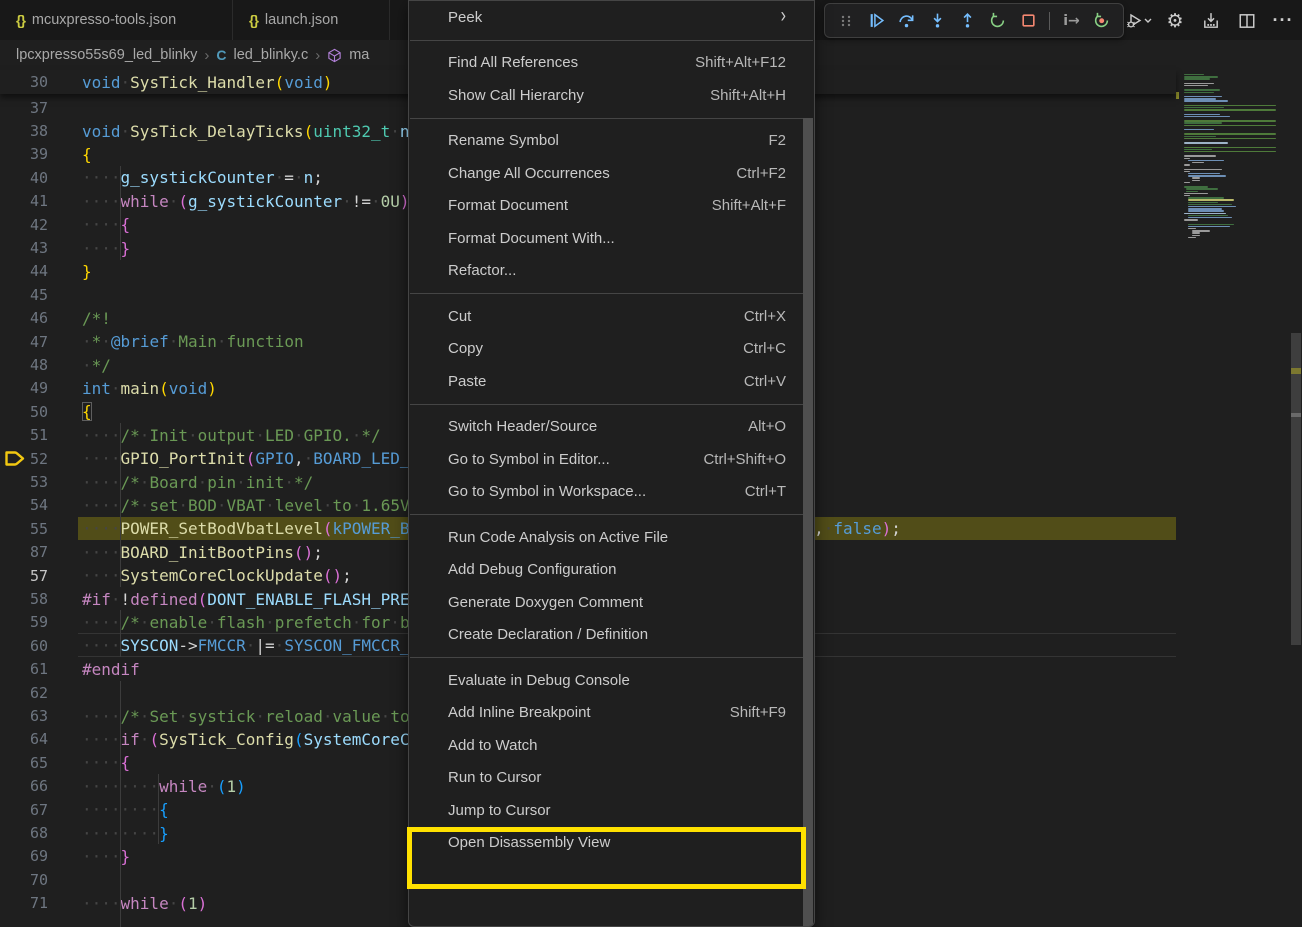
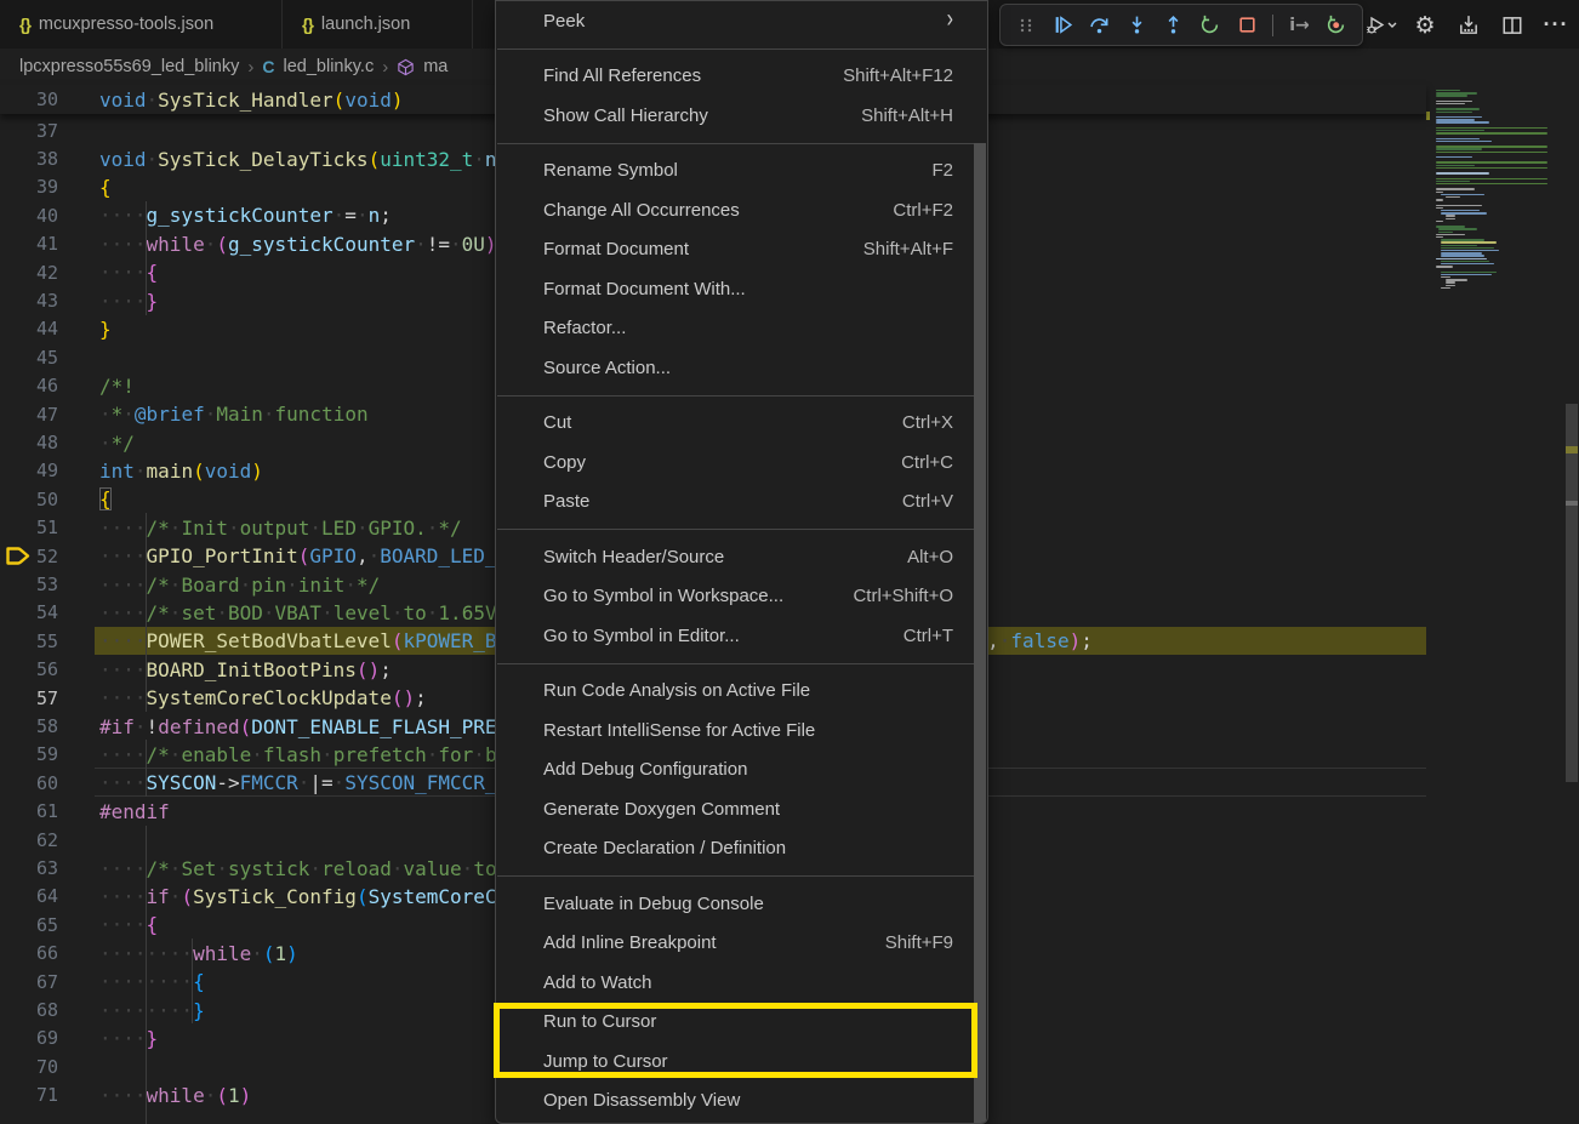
  {}
  mcuxpresso-tools.json
  {}
  launch.json
  i→
  ⚙
  ···
  lpcxpresso55s69_led_blinky
  ›
  C
  led_blinky.c
  ›
  ma
  37
  38
  void·SysTick_DelayTicks(uint32_t·n
  39
  {
  40
  ····g_systickCounter·=·n;
  41
  ····while·(g_systickCounter·!=·0U)
  42
  ····{
  43
  ····}
  44
  }
  45
  46
  /*!
  47
  ·*·@brief·Main·function
  48
  ·*/
  49
  int·main(void)
  50
  {
  51
  ····/*·Init·output·LED·GPIO.·*/
  52
  ····GPIO_PortInit(GPIO,·BOARD_LED_
  53
  ····/*·Board·pin·init·*/
  54
  ····/*·set·BOD·VBAT·level·to·1.65V
  55
- 87
+ 56
  ····BOARD_InitBootPins();
  57
  ····SystemCoreClockUpdate();
  58
  #if·!defined(DONT_ENABLE_FLASH_PRE
  59
  60
  ····SYSCON->FMCCR·|=·SYSCON_FMCCR_
  61
  #endif
  62
  63
  64
  ····if·(SysTick_Config(SystemCoreC
  65
  ····{
  66
  ········while·(1)
  67
  ········{
  68
  ········}
  69
  ····}
  70
  71
  ····while·(1)
  30
  void·SysTick_Handler(void)
  Peek
  ›
  Find All References
  Shift+Alt+F12
  Show Call Hierarchy
  Shift+Alt+H
  Rename Symbol
  F2
  Change All Occurrences
  Ctrl+F2
  Format Document
  Shift+Alt+F
  Format Document With...
  Refactor...
+ Source Action...
  Cut
  Ctrl+X
  Copy
  Ctrl+C
  Paste
  Ctrl+V
  Switch Header/Source
  Alt+O
- Go to Symbol in Editor...
+ Go to Symbol in Workspace...
  Ctrl+Shift+O
- Go to Symbol in Workspace...
+ Go to Symbol in Editor...
  Ctrl+T
  Run Code Analysis on Active File
+ Restart IntelliSense for Active File
  Add Debug Configuration
  Generate Doxygen Comment
  Create Declaration / Definition
  Evaluate in Debug Console
  Add Inline Breakpoint
  Shift+F9
  Add to Watch
  Run to Cursor
  Jump to Cursor
  Open Disassembly View
